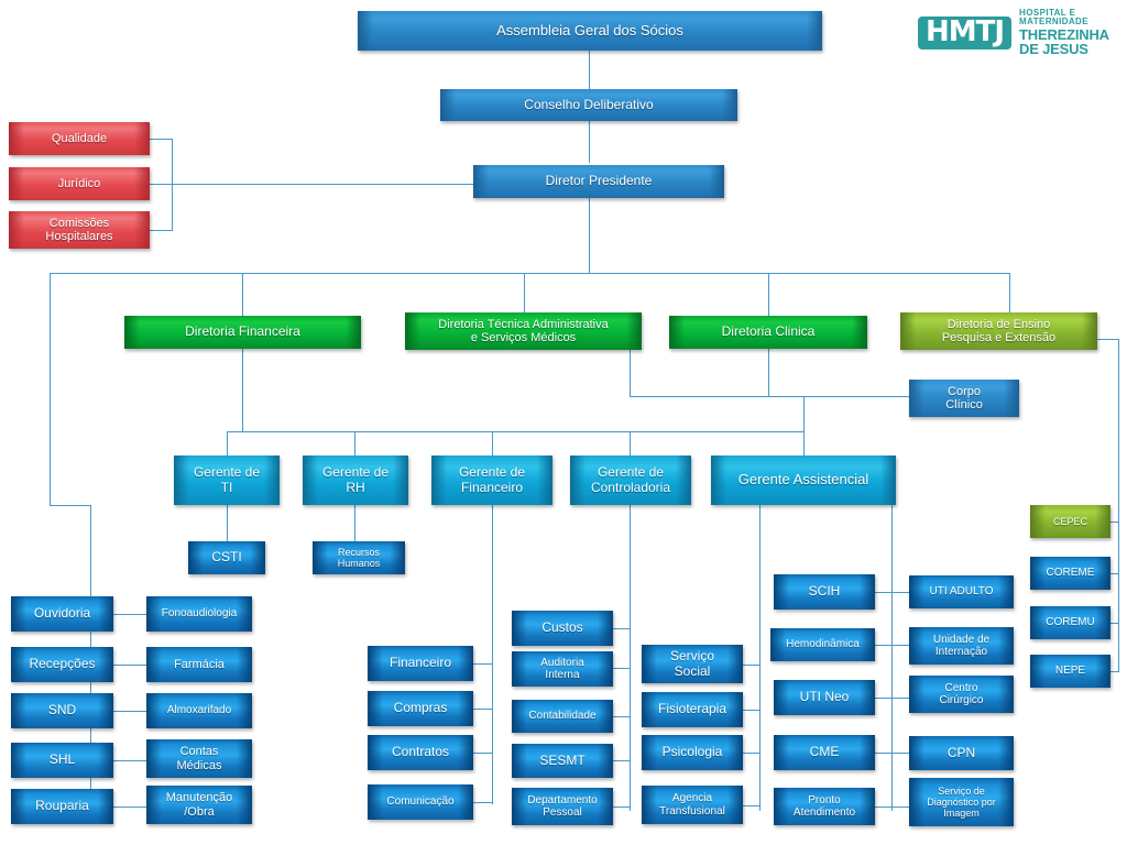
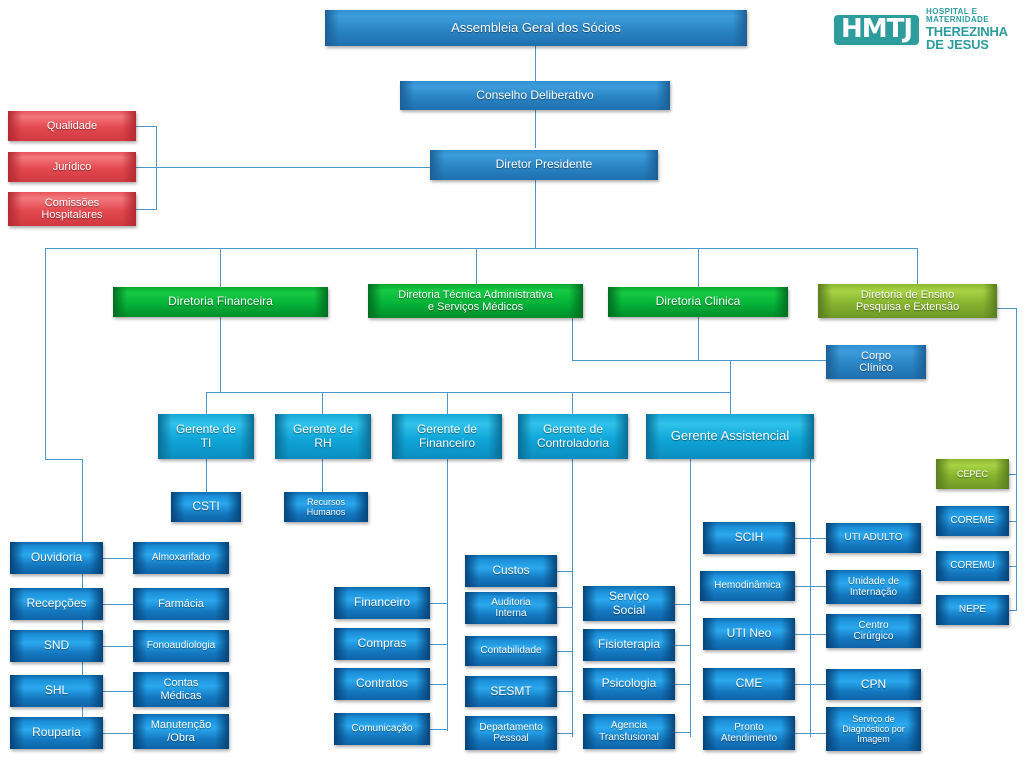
  Assembleia Geral dos Sócios
  Conselho Deliberativo
  Diretor Presidente
  Qualidade
  Jurídico
  Comissões
  Hospitalares
  Diretoria Financeira
  Diretoria Técnica Administrativa
  e Serviços Médicos
  Diretoria Clinica
  Diretoria de Ensino
  Pesquisa e Extensão
  Corpo
  Clínico
  Gerente de
  TI
  Gerente de
  RH
  Gerente de
  Financeiro
  Gerente de
  Controladoria
  Gerente Assistencial
  CSTI
  Recursos
  Humanos
  CEPEC
  COREME
  COREMU
  NEPE
  Ouvidoria
  Recepções
  SND
  SHL
  Rouparia
- Fonoaudiologia
+ Almoxarifado
  Farmácia
- Almoxarifado
+ Fonoaudiologia
  Contas
  Médicas
  Manutenção
  /Obra
  Financeiro
  Compras
  Contratos
  Comunicação
  Custos
  Auditoria
  Interna
  Contabilidade
  SESMT
  Departamento
  Pessoal
  Serviço
  Social
  Fisioterapia
  Psicologia
  Agencia
  Transfusional
  SCIH
  Hemodinâmica
  UTI Neo
  CME
  Pronto
  Atendimento
  UTI ADULTO
  Unidade de
  Internação
  Centro
  Cirúrgico
  CPN
  Serviço de
  Diagnóstico por
  Imagem
  HMTJ
  HOSPITAL E MATERNIDADE
  THEREZINHA DE JESUS
